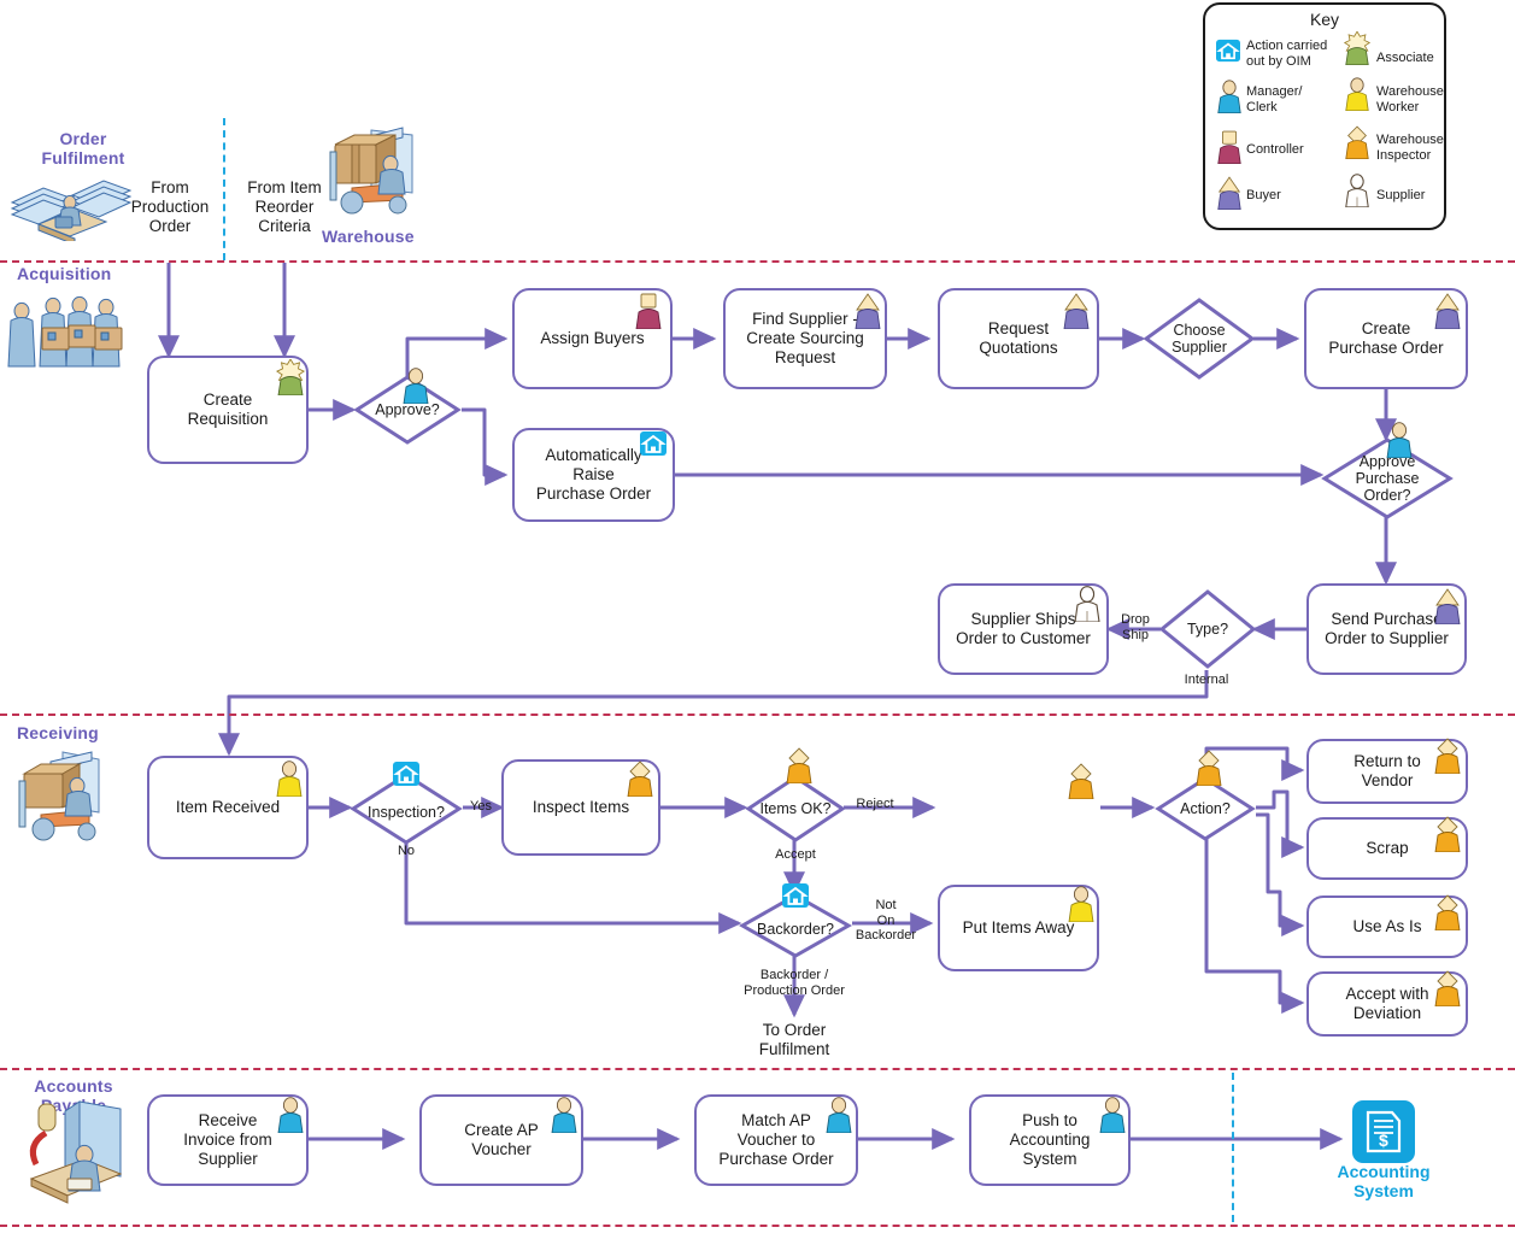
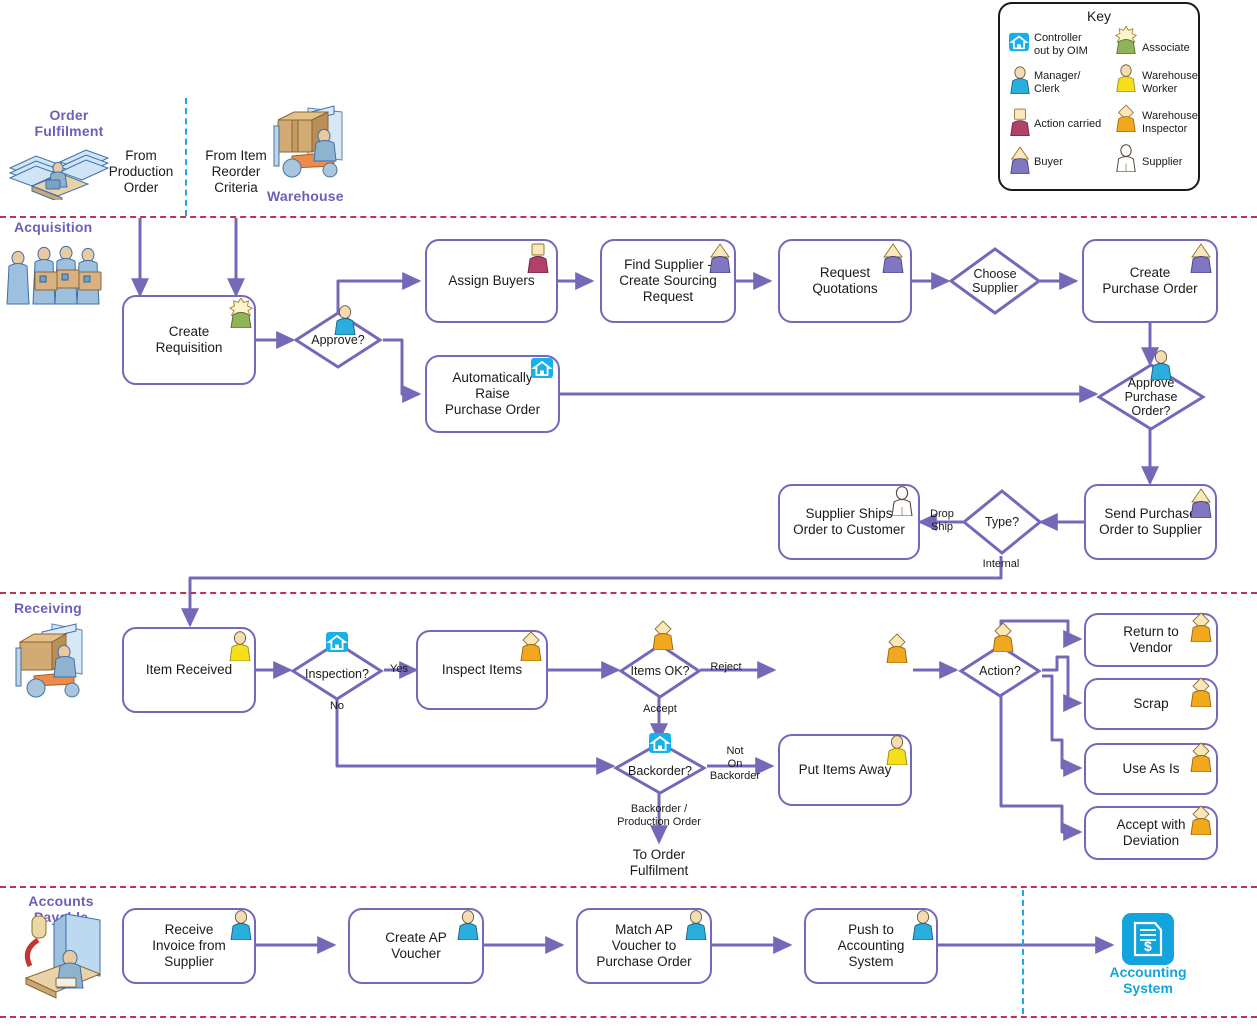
  Order
  Fulfilment
  Acquisition
  Receiving
  Accounts
  From
  Production
  Order
  From Item
  Reorder
  Criteria
  Warehouse
  Create
  Requisition
  Approve?
  Assign Buyers
  Find Supplier -
  Create Sourcing
  Request
  Request
  Quotations
  Choose
  Supplier
  Create
  Purchase Order
  Automatically Raise
  Purchase Order
  Approve
  Purchase
  Order?
  Send Purchas
  Order to Supplier
  Type?
  Supplier Ships
  Order to Customer
  Drop
  Ship
  Internal
  Item Received
  Inspection?
  Yes
  No
  Inspect Items
  Items OK?
  Reject
  Accept
  Action?
  Return to
  Vendor
  Scrap
  Use As Is
  Accept with
  Deviation
  Backorder?
  Not
  On
  Backorder
  Backorder /
  Production Order
  To Order
  Fulfilment
  Put Items Away
  Receive
  Invoice from
  Supplier
  Create AP
  Voucher
  Match AP
  Voucher to
  Purchase Order
  Push to
  Accounting System
  $
  Accounting
  System
  Key
- Action carried
+ Controller
  out by OIM
  Associate
  Manager/
  Clerk
  Warehouse
  Worker
- Controller
+ Action carried
  Warehouse
  Inspector
  Buyer
  Supplier
